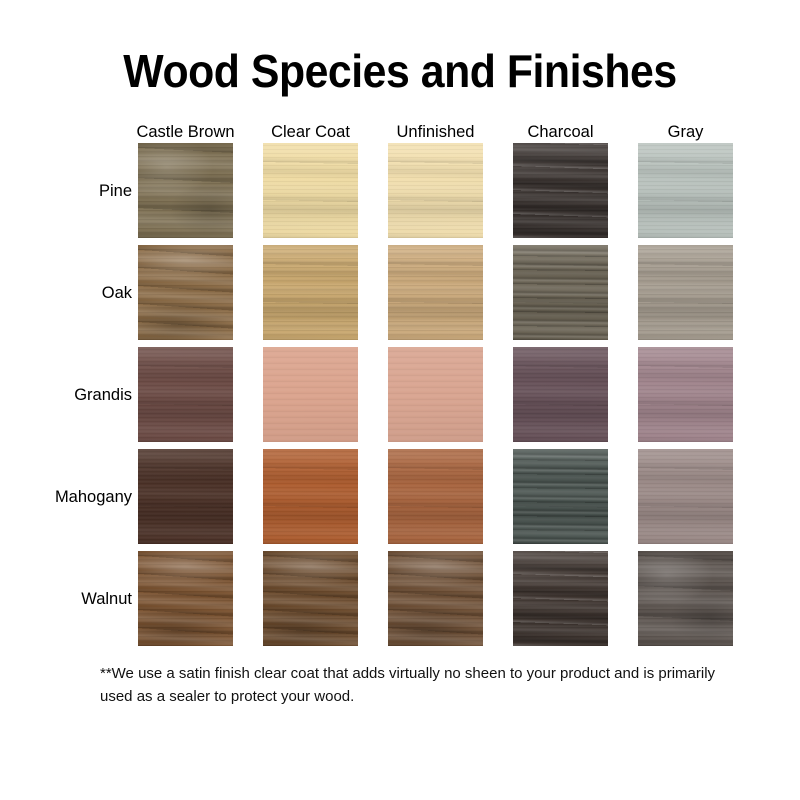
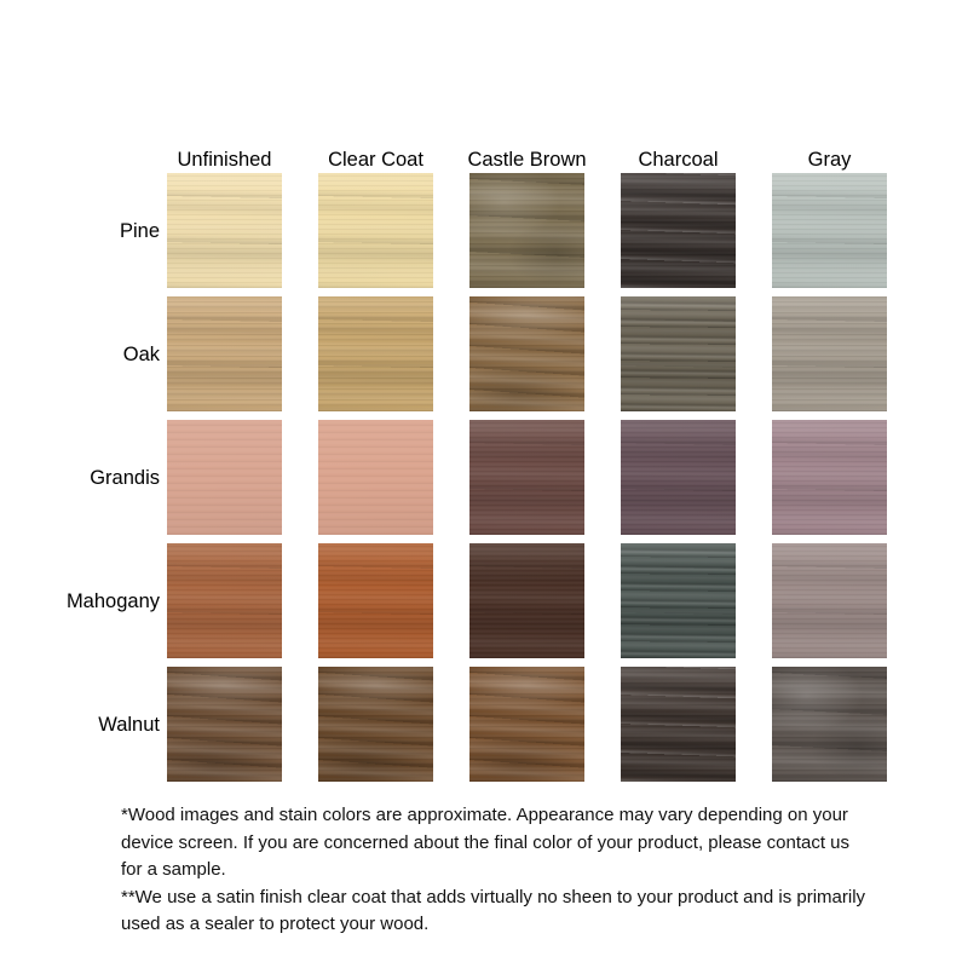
- Wood Species and Finishes
- Castle Brown
+ Unfinished
  Clear Coat
- Unfinished
+ Castle Brown
  Charcoal
  Gray
  Pine
  Oak
  Grandis
  Mahogany
  Walnut
+ *Wood images and stain colors are approximate. Appearance may vary depending on your device screen. If you are concerned about the final color of your product, please contact us for a sample.
  **We use a satin finish clear coat that adds virtually no sheen to your product and is primarily used as a sealer to protect your wood.
